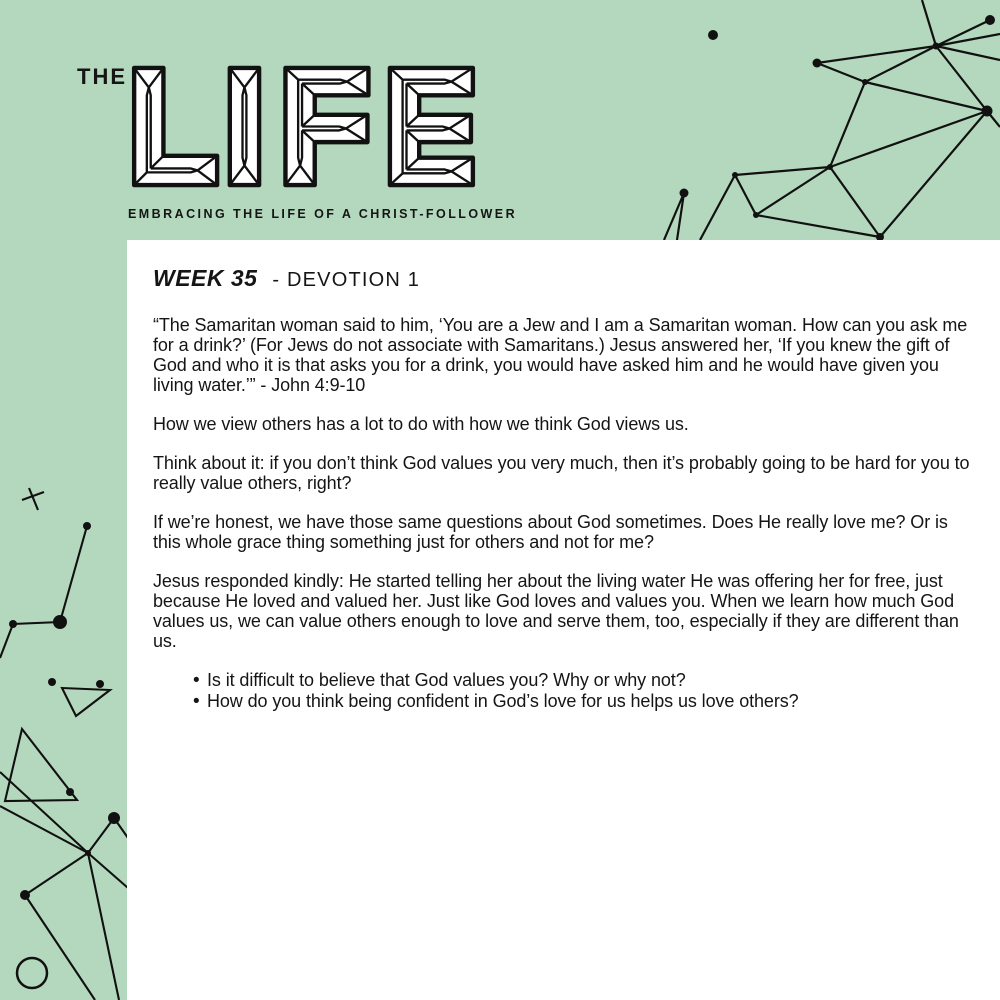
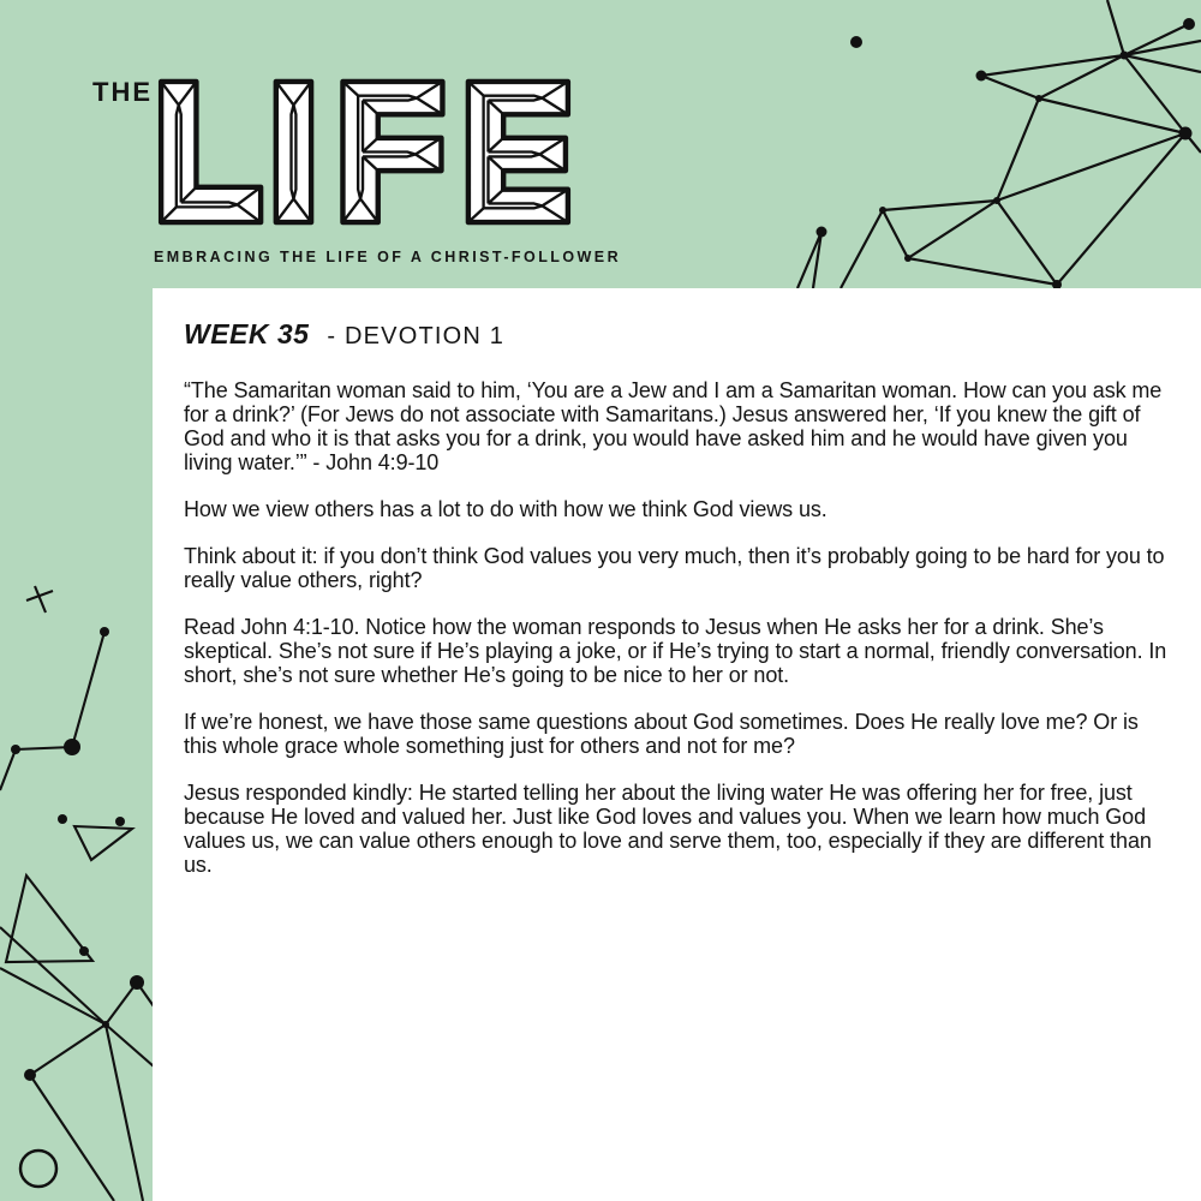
  THE
  EMBRACING THE LIFE OF A CHRIST-FOLLOWER
  WEEK 35 - DEVOTION 1
  “The Samaritan woman said to him, ‘You are a Jew and I am a Samaritan woman. How can you ask me for a drink?’ (For Jews do not associate with Samaritans.) Jesus answered her, ‘If you knew the gift of God and who it is that asks you for a drink, you would have asked him and he would have given you living water.’” - John 4:9-10
  How we view others has a lot to do with how we think God views us.
  Think about it: if you don’t think God values you very much, then it’s probably going to be hard for you to really value others, right?
+ Read John 4:1-10. Notice how the woman responds to Jesus when He asks her for a drink. She’s skeptical. She’s not sure if He’s playing a joke, or if He’s trying to start a normal, friendly conversation. In short, she’s not sure whether He’s going to be nice to her or not.
- If we’re honest, we have those same questions about God sometimes. Does He really love me? Or is this whole grace thing something just for others and not for me?
+ If we’re honest, we have those same questions about God sometimes. Does He really love me? Or is this whole grace whole something just for others and not for me?
  Jesus responded kindly: He started telling her about the living water He was offering her for free, just because He loved and valued her. Just like God loves and values you. When we learn how much God values us, we can value others enough to love and serve them, too, especially if they are different than us.
- • Is it difficult to believe that God values you? Why or why not?
- • How do you think being confident in God’s love for us helps us love others?
